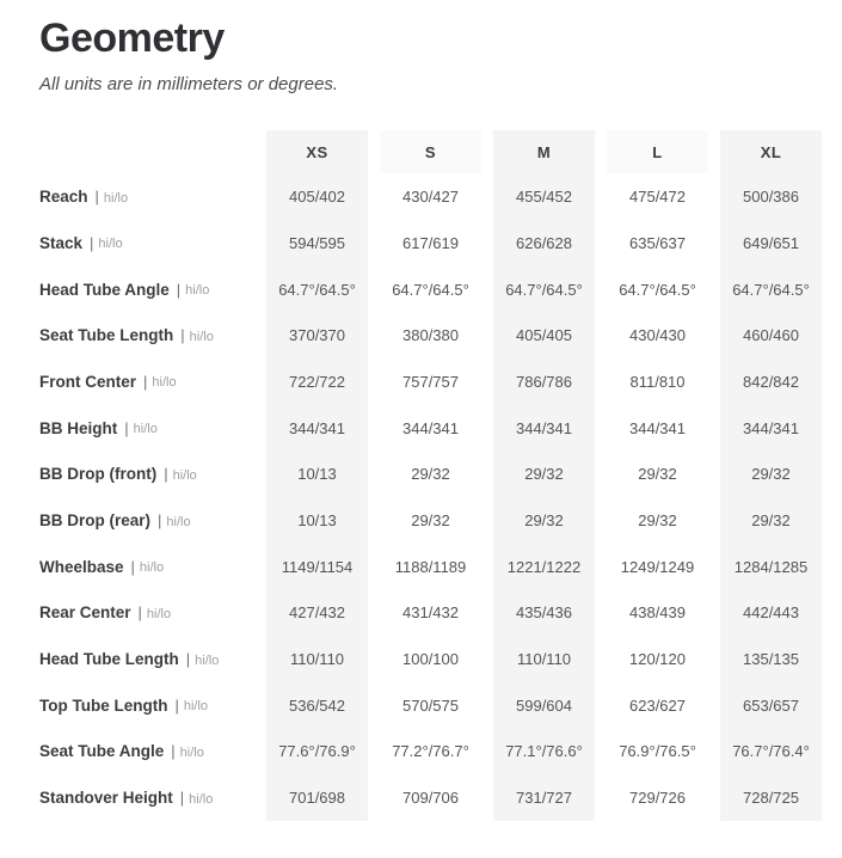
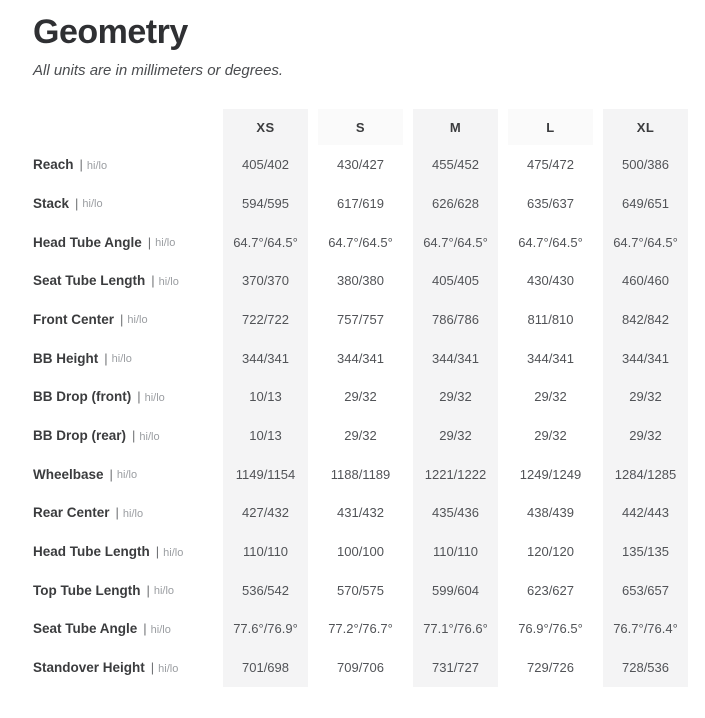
  Geometry
  All units are in millimeters or degrees.
  XS
  S
  M
  L
  XL
  Reach
  |
  hi/lo
  405/402
  430/427
  455/452
  475/472
  500/386
  Stack
  |
  hi/lo
  594/595
  617/619
  626/628
  635/637
  649/651
  Head Tube Angle
  |
  hi/lo
  64.7°/64.5°
  64.7°/64.5°
  64.7°/64.5°
  64.7°/64.5°
  64.7°/64.5°
  Seat Tube Length
  |
  hi/lo
  370/370
  380/380
  405/405
  430/430
  460/460
  Front Center
  |
  hi/lo
  722/722
  757/757
  786/786
  811/810
  842/842
  BB Height
  |
  hi/lo
  344/341
  344/341
  344/341
  344/341
  344/341
  BB Drop (front)
  |
  hi/lo
  10/13
  29/32
  29/32
  29/32
  29/32
  BB Drop (rear)
  |
  hi/lo
  10/13
  29/32
  29/32
  29/32
  29/32
  Wheelbase
  |
  hi/lo
  1149/1154
  1188/1189
  1221/1222
  1249/1249
  1284/1285
  Rear Center
  |
  hi/lo
  427/432
  431/432
  435/436
  438/439
  442/443
  Head Tube Length
  |
  hi/lo
  110/110
  100/100
  110/110
  120/120
  135/135
  Top Tube Length
  |
  hi/lo
  536/542
  570/575
  599/604
  623/627
  653/657
  Seat Tube Angle
  |
  hi/lo
  77.6°/76.9°
  77.2°/76.7°
  77.1°/76.6°
  76.9°/76.5°
  76.7°/76.4°
  Standover Height
  |
  hi/lo
  701/698
  709/706
  731/727
  729/726
- 728/725
+ 728/536
